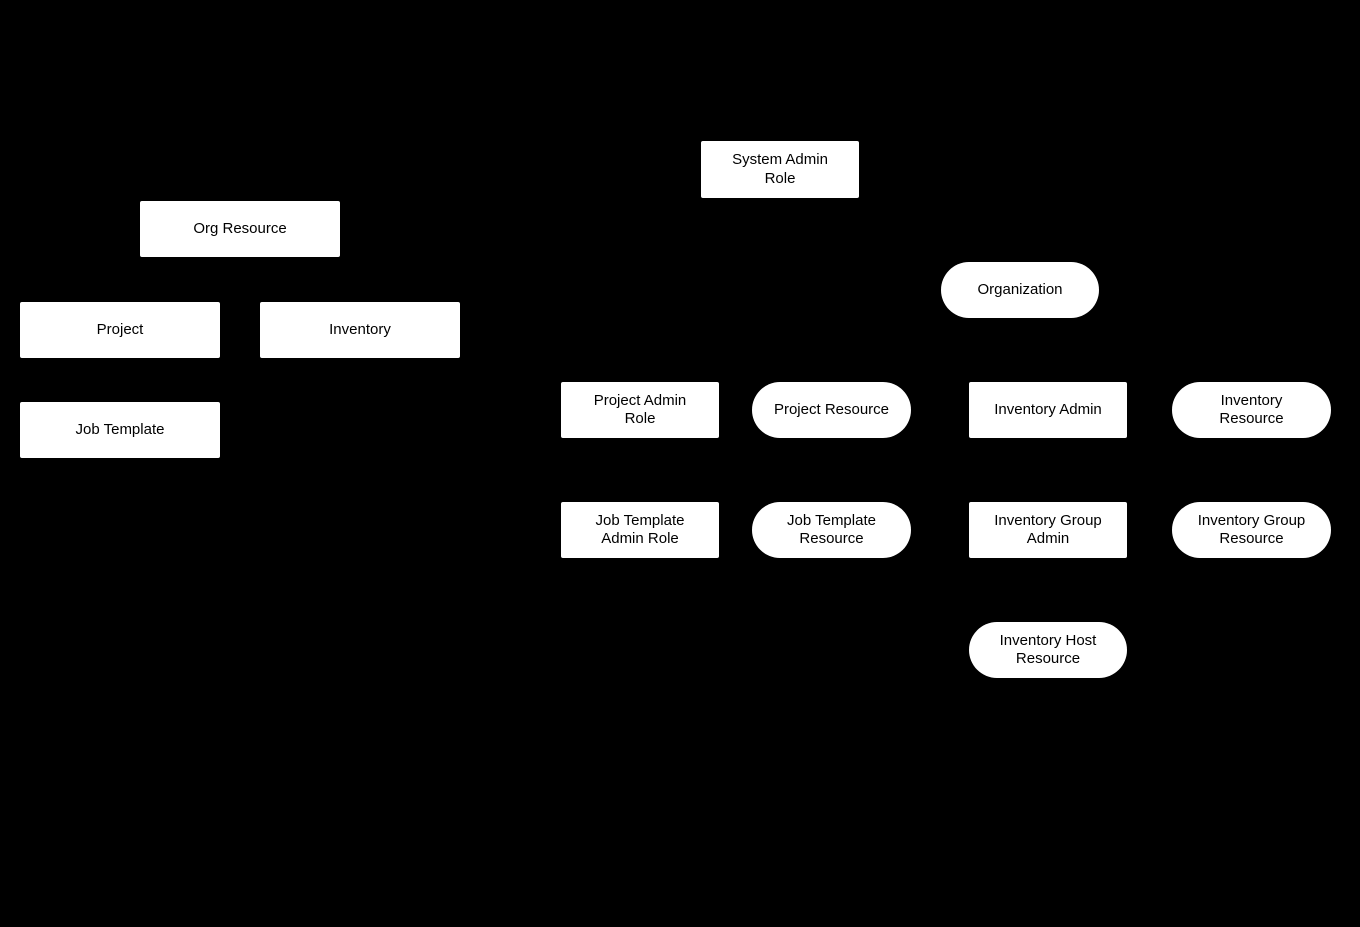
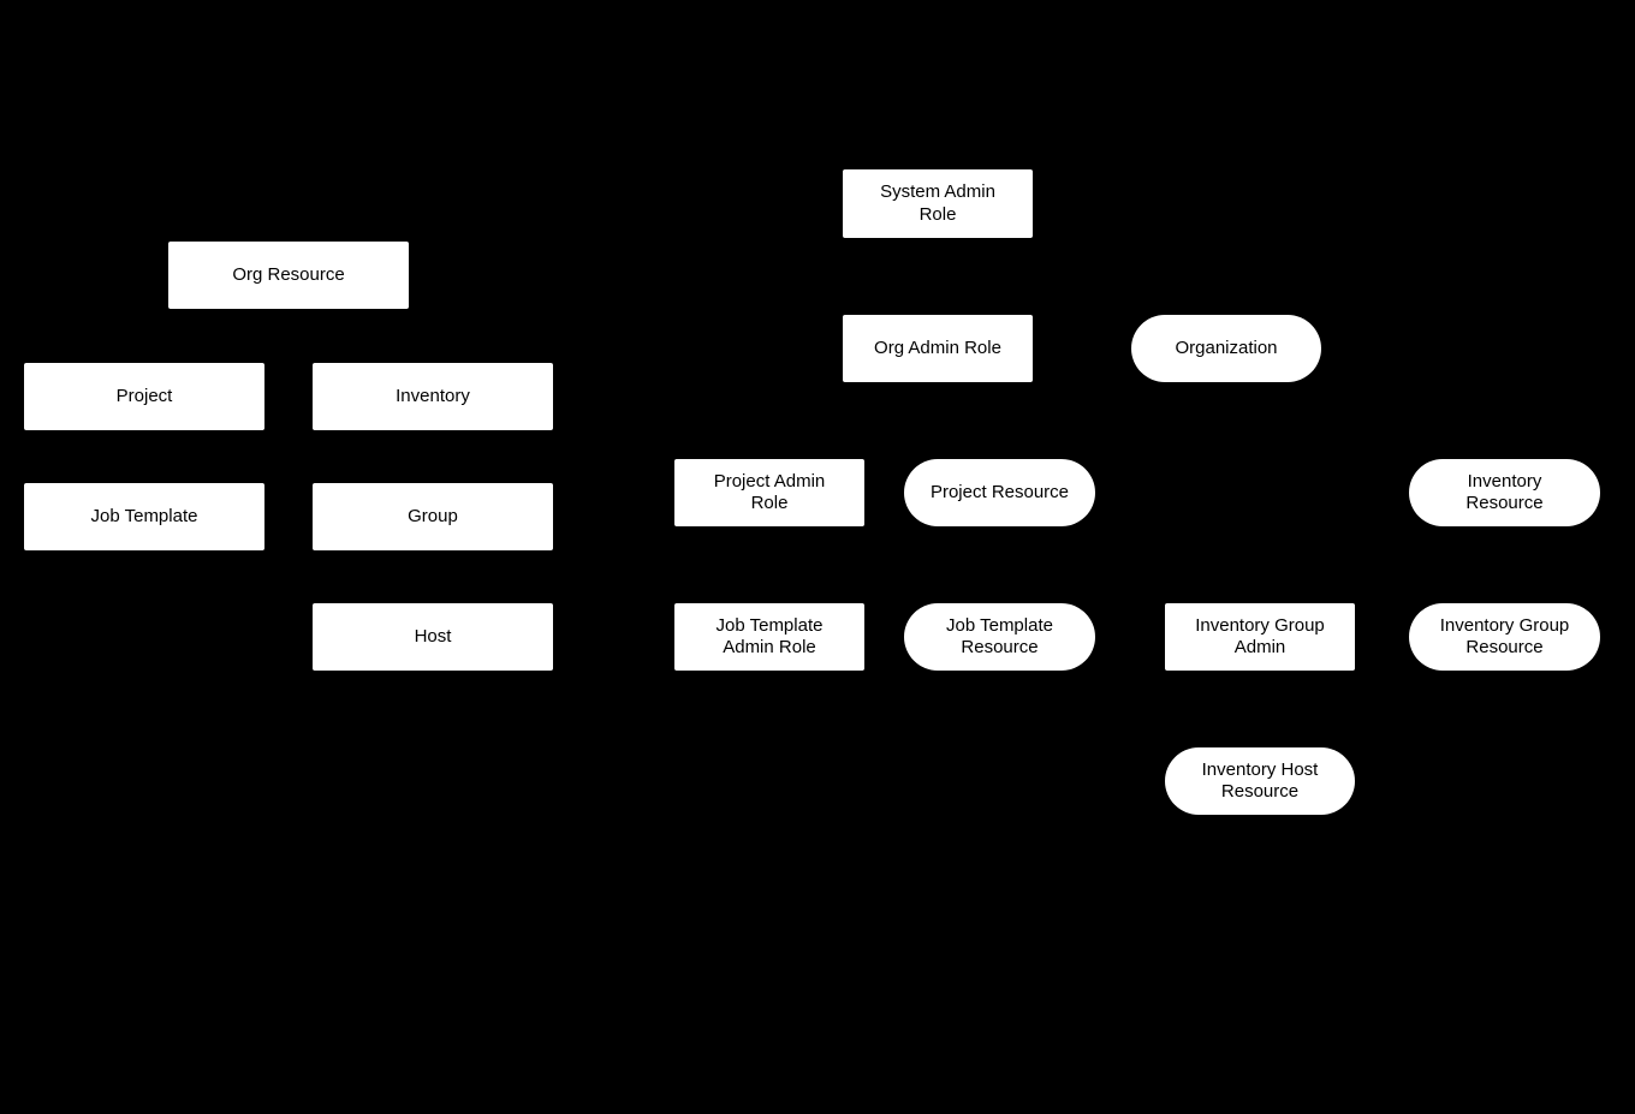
  Org Resource
  Project
  Inventory
  Job Template
+ Group
+ Host
  System Admin
  Role
+ Org Admin Role
  Organization
  Project Admin
  Role
  Project Resource
- Inventory Admin
  Inventory
  Resource
  Job Template
  Admin Role
  Job Template
  Resource
  Inventory Group
  Admin
  Inventory Group
  Resource
  Inventory Host
  Resource
